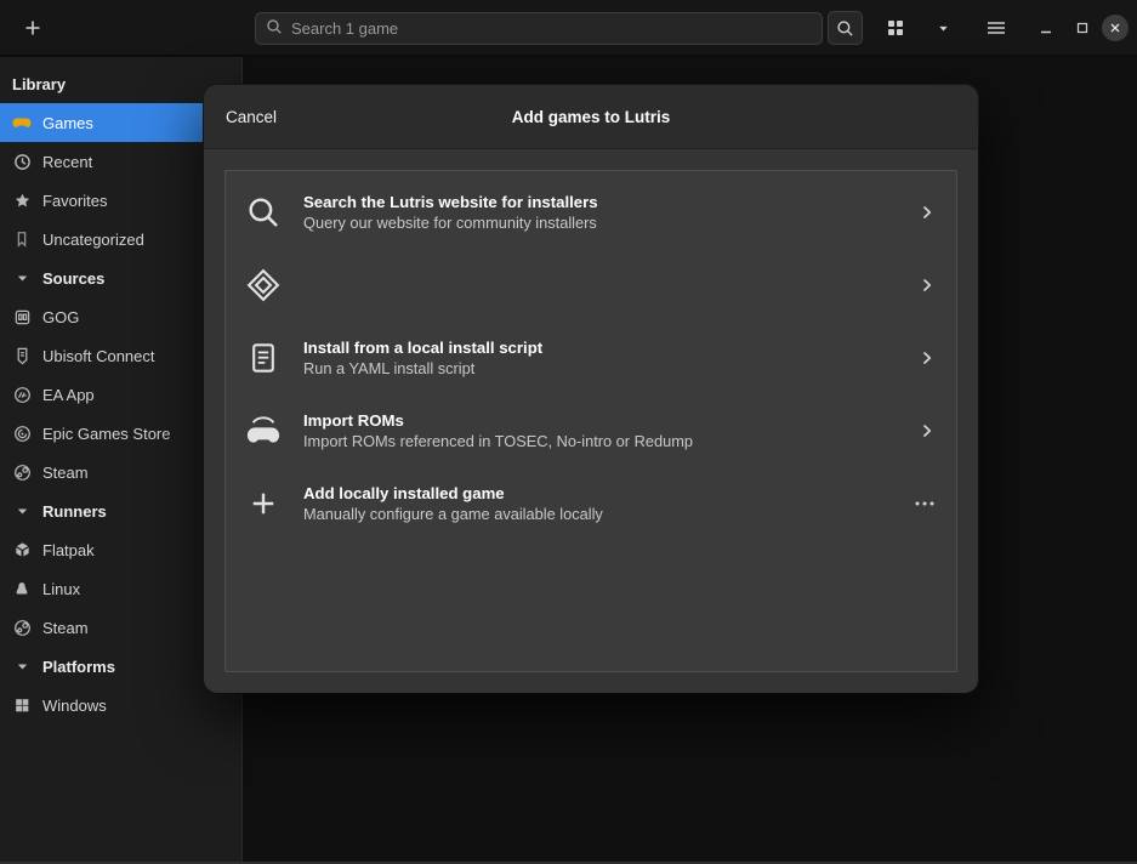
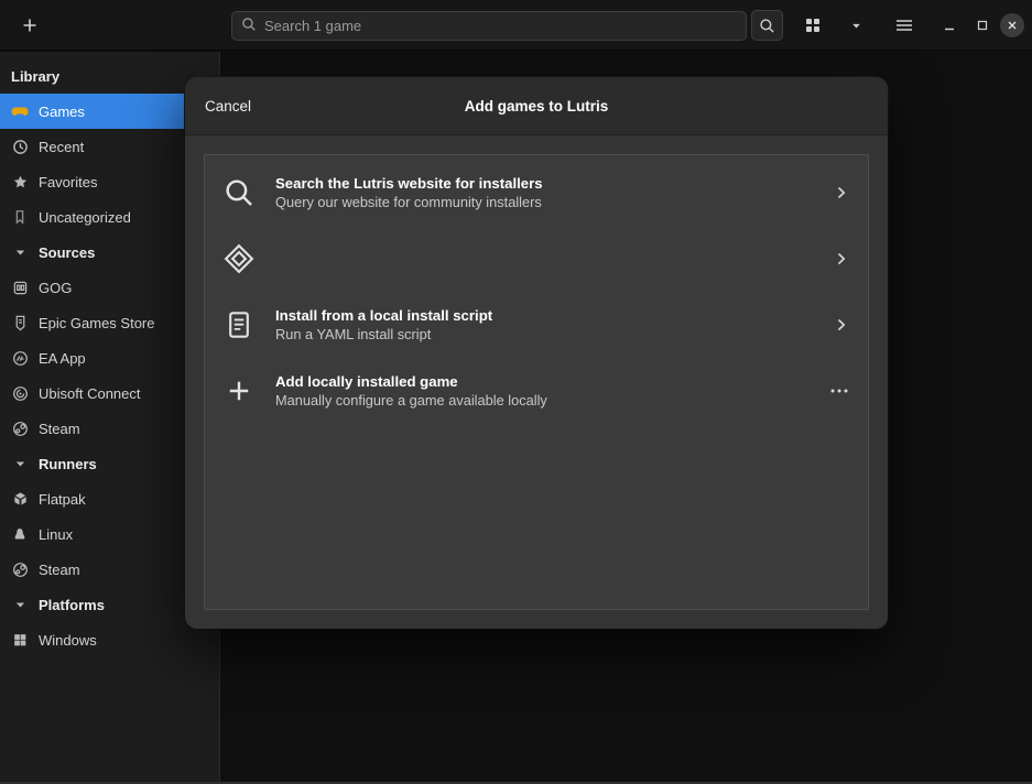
  Search 1 game
  Library
  Games
  Recent
  Favorites
  Uncategorized
  Sources
  GOG
- Ubisoft Connect
+ Epic Games Store
  EA App
- Epic Games Store
+ Ubisoft Connect
  Steam
  Runners
  Flatpak
  Linux
  Steam
  Platforms
  Windows
  Cancel
  Add games to Lutris
  Search the Lutris website for installers
  Query our website for community installers
  Install from a local install script
  Run a YAML install script
- Import ROMs
- Import ROMs referenced in TOSEC, No-intro or Redump
  Add locally installed game
  Manually configure a game available locally
